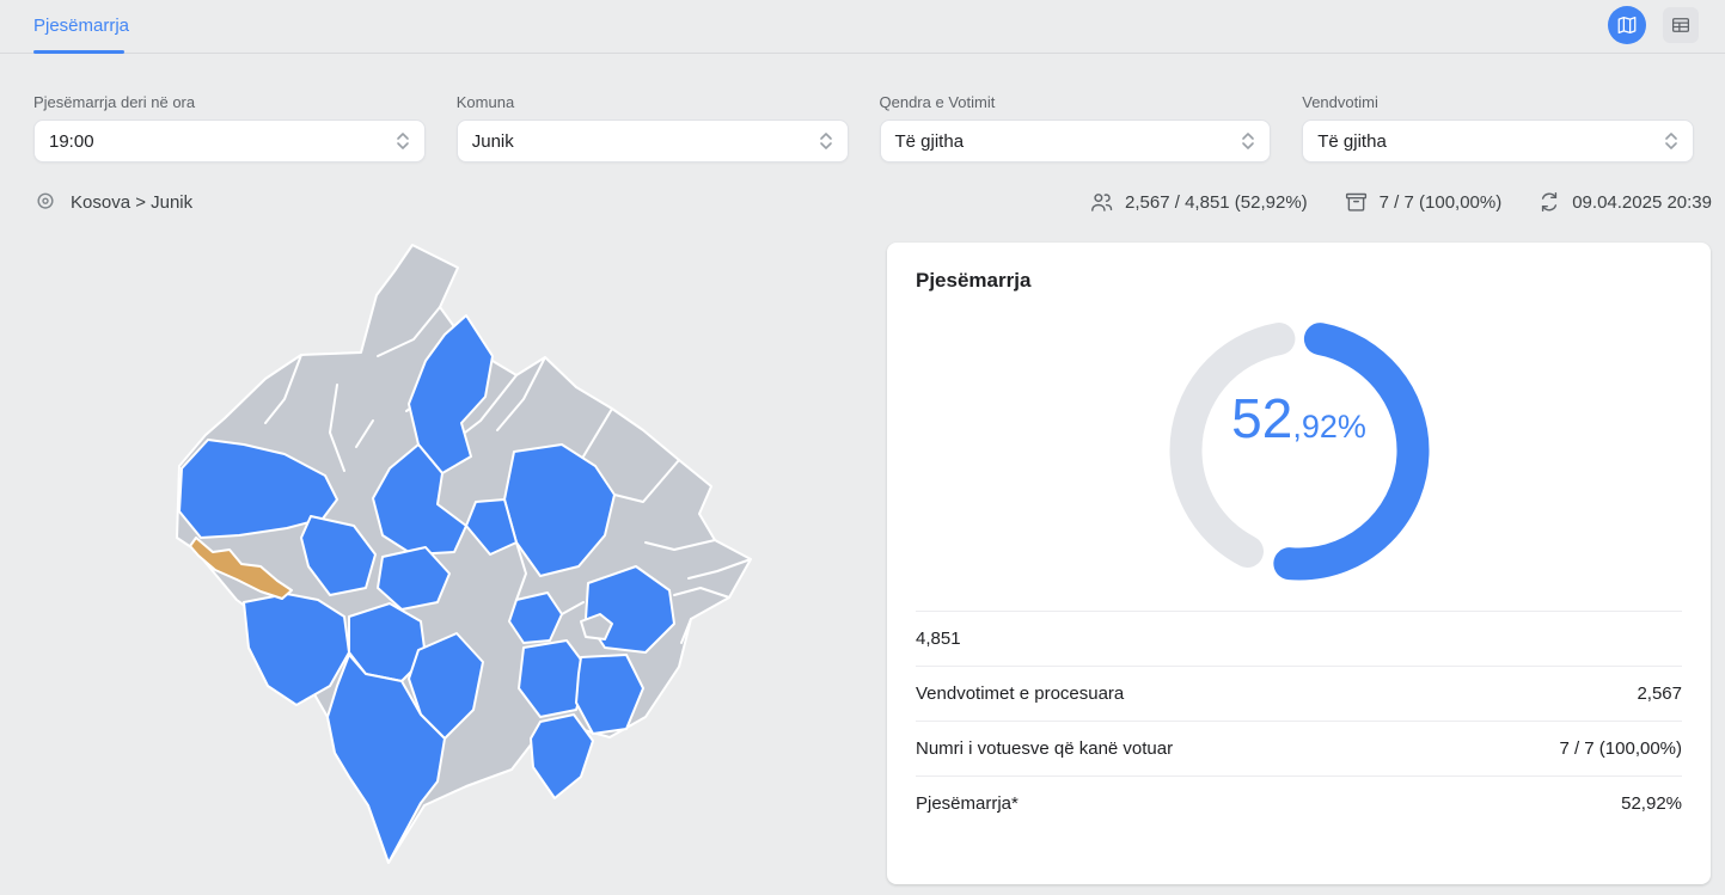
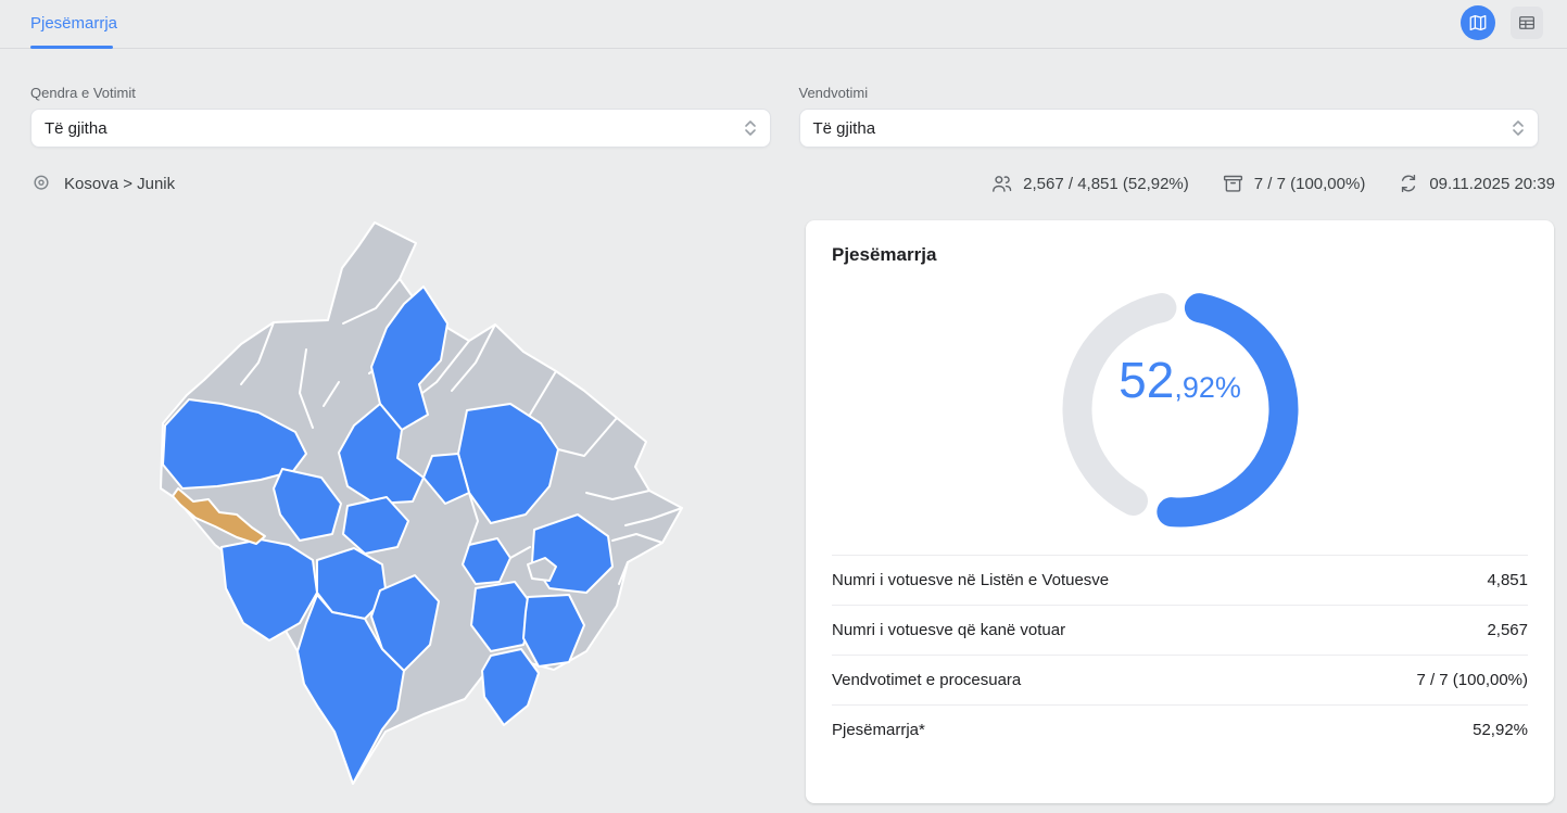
  Pjesëmarrja
- Pjesëmarrja deri në ora
- 19:00
- Komuna
- Junik
  Qendra e Votimit
  Të gjitha
  Vendvotimi
  Të gjitha
  Kosova > Junik
  2,567 / 4,851 (52,92%)
  7 / 7 (100,00%)
- 09.04.2025 20:39
+ 09.11.2025 20:39
  Pjesëmarrja
  52
  ,92%
+ Numri i votuesve në Listën e Votuesve
  4,851
- Vendvotimet e procesuara
+ Numri i votuesve që kanë votuar
  2,567
- Numri i votuesve që kanë votuar
+ Vendvotimet e procesuara
  7 / 7 (100,00%)
  Pjesëmarrja*
  52,92%
